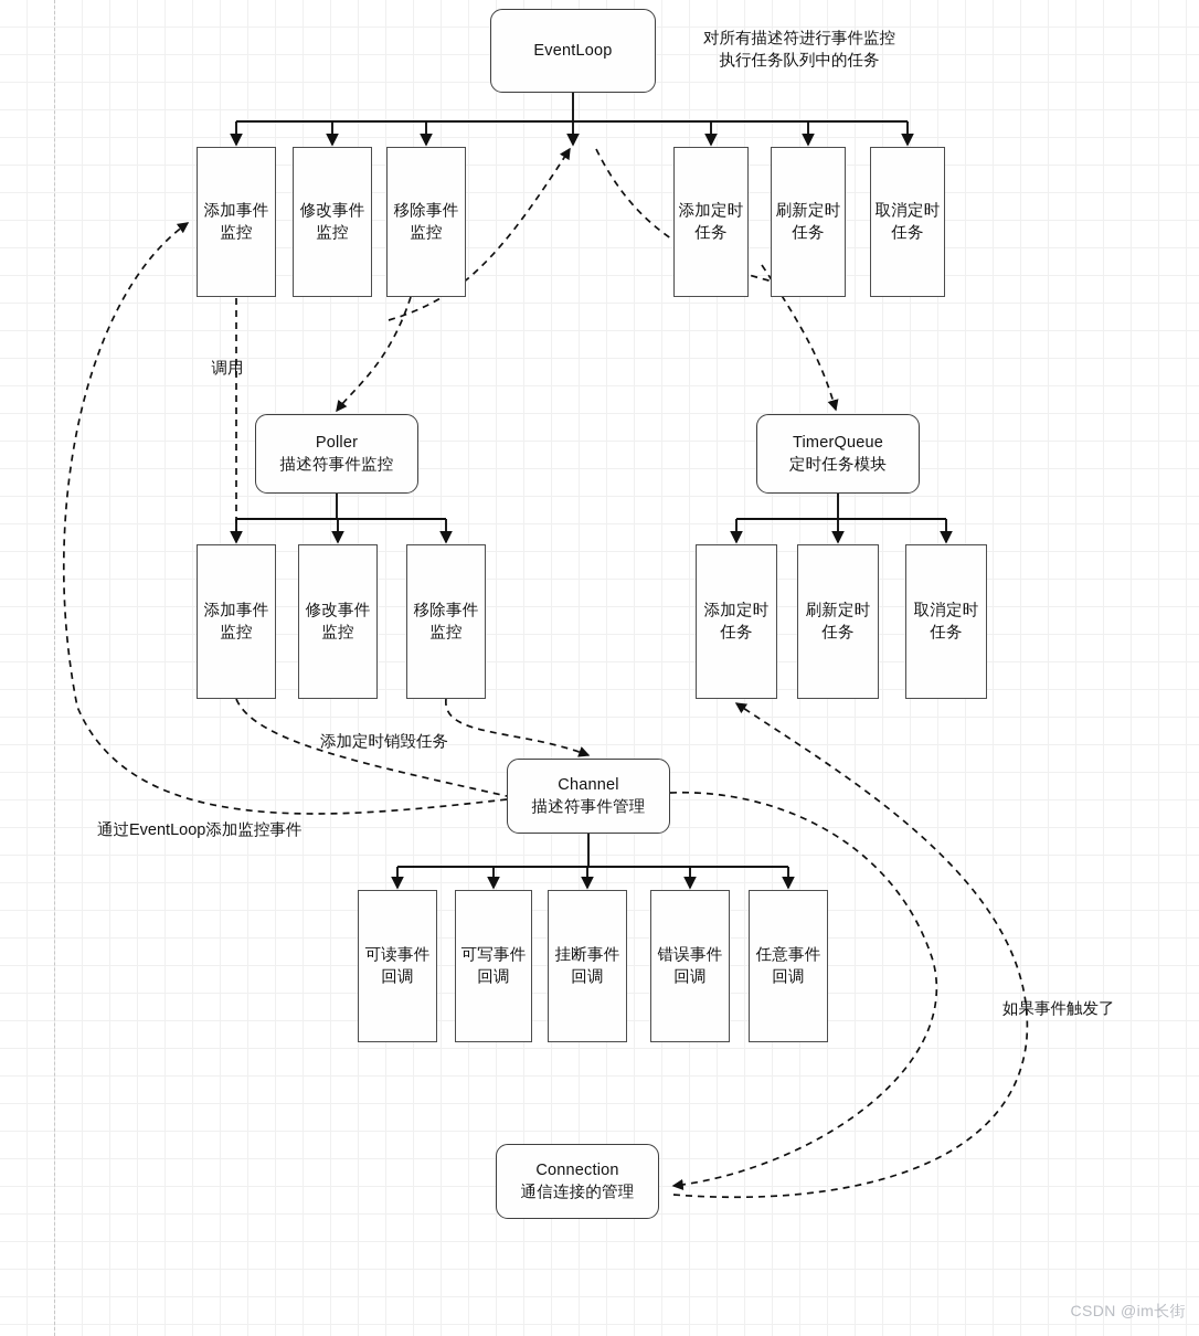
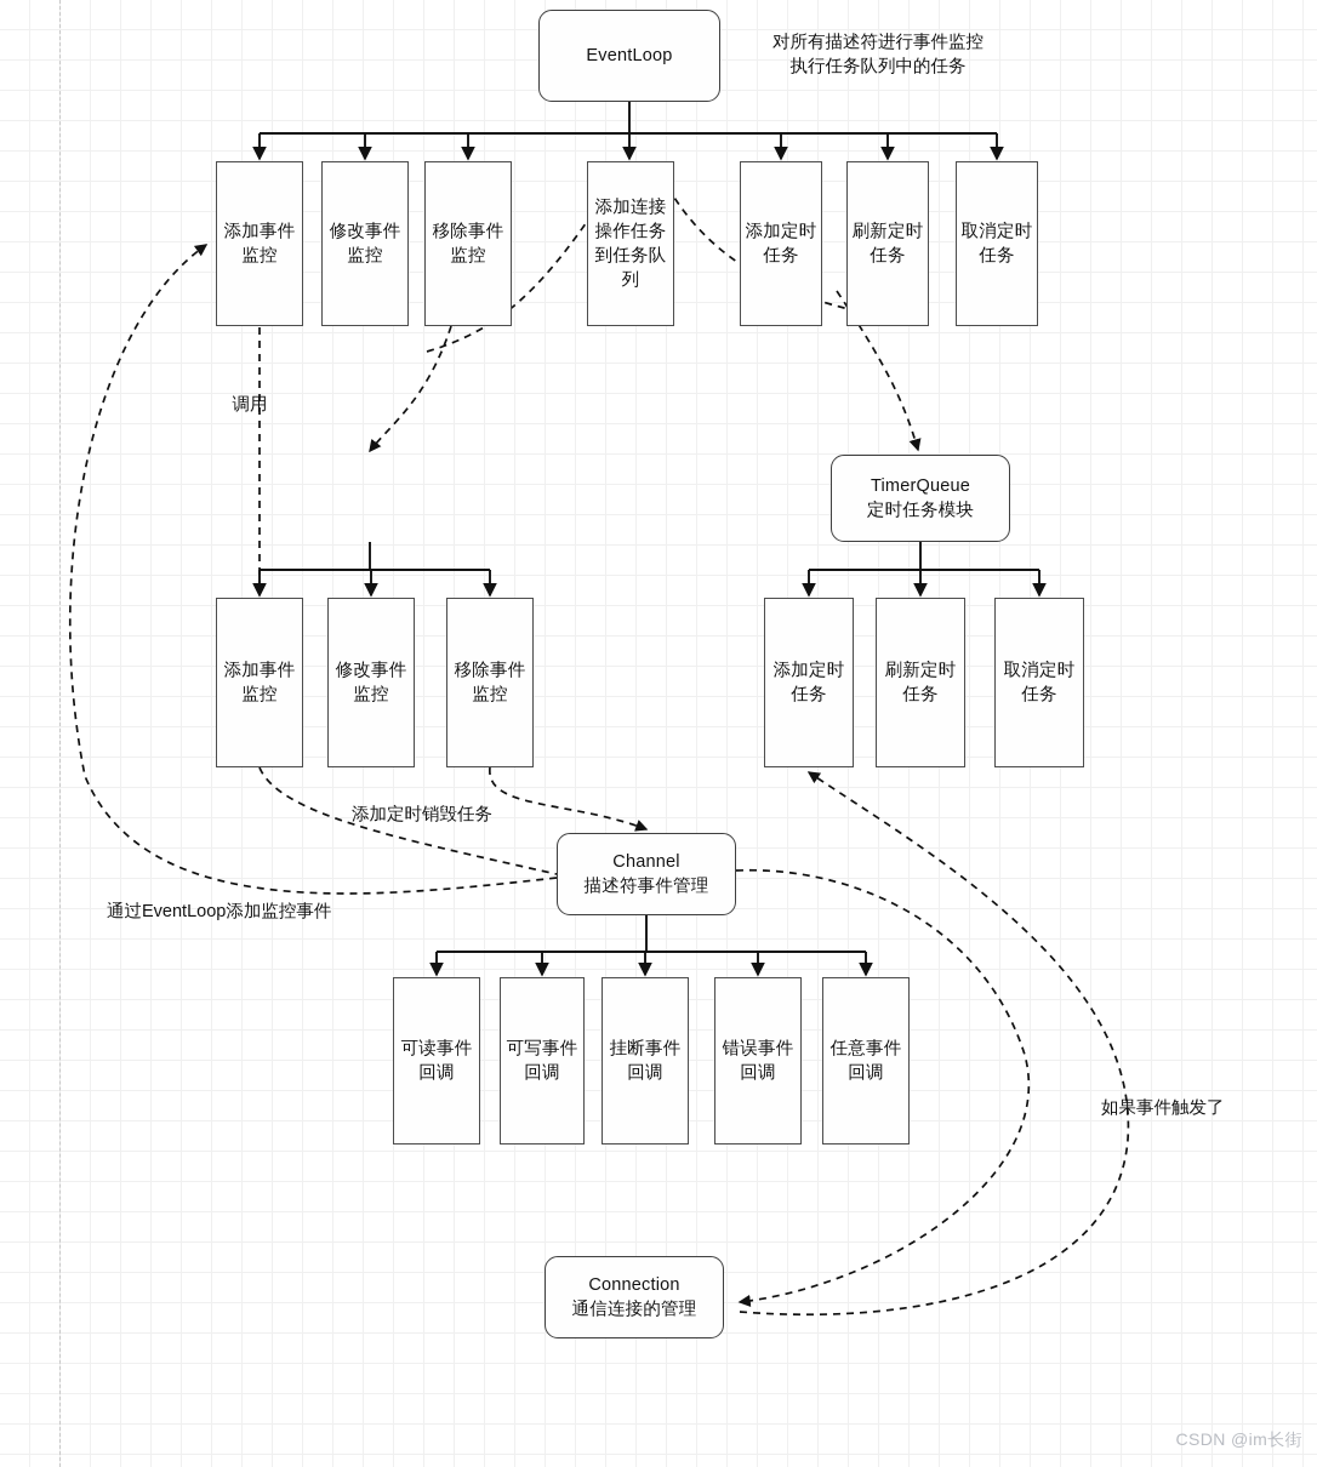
  EventLoop
  添加事件
  监控
  修改事件
  监控
  移除事件
  监控
+ 添加连接操作任务到任务队列
  添加定时
  任务
  刷新定时
  任务
  取消定时
  任务
- Poller
- 描述符事件监控
  TimerQueue
  定时任务模块
  添加事件
  监控
  修改事件
  监控
  移除事件
  监控
  添加定时
  任务
  刷新定时
  任务
  取消定时
  任务
  Channel
  描述符事件管理
  可读事件
  回调
  可写事件
  回调
  挂断事件
  回调
  错误事件
  回调
  任意事件
  回调
  Connection
  通信连接的管理
  对所有描述符进行事件监控
  执行任务队列中的任务
  调用
  添加定时销毁任务
  通过EventLoop添加监控事件
  如果事件触发了
  CSDN @im长街
